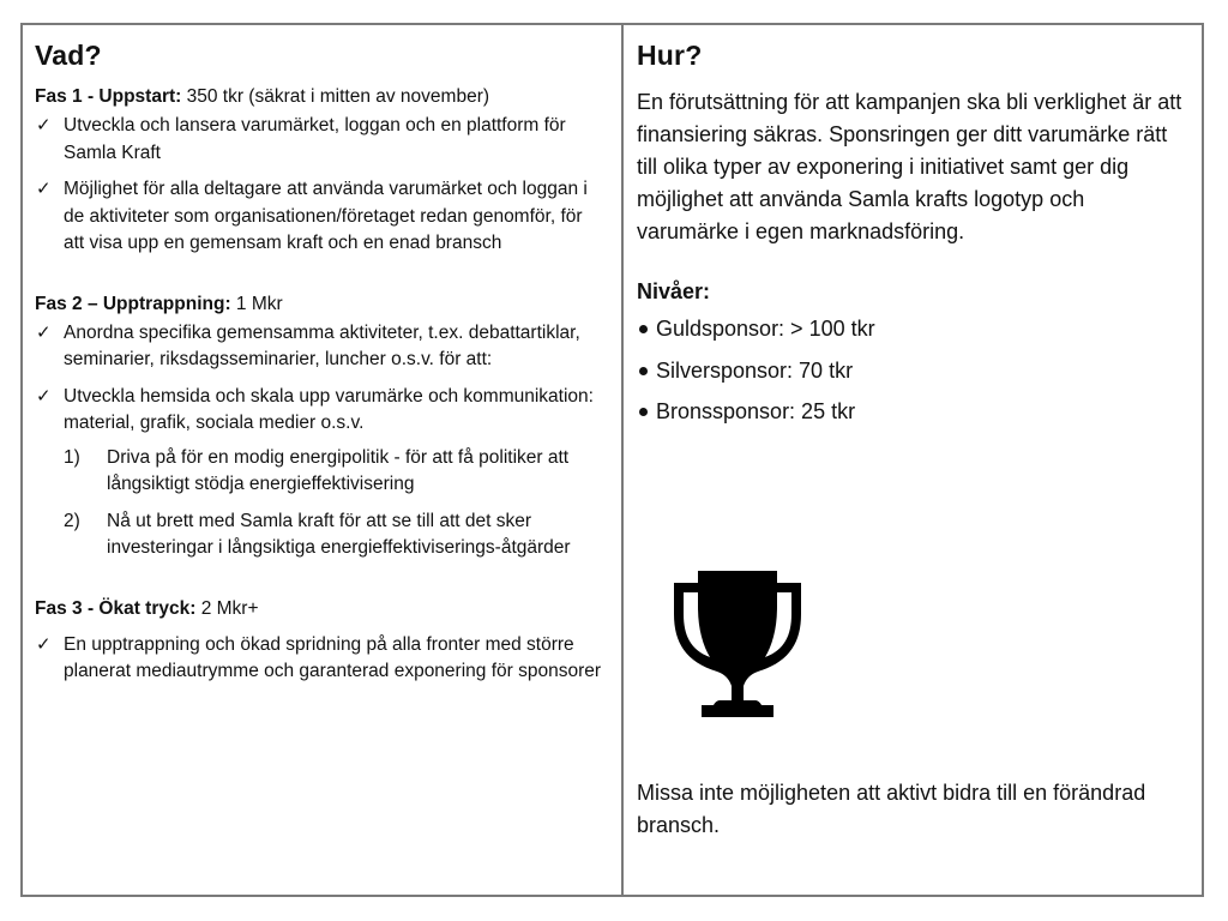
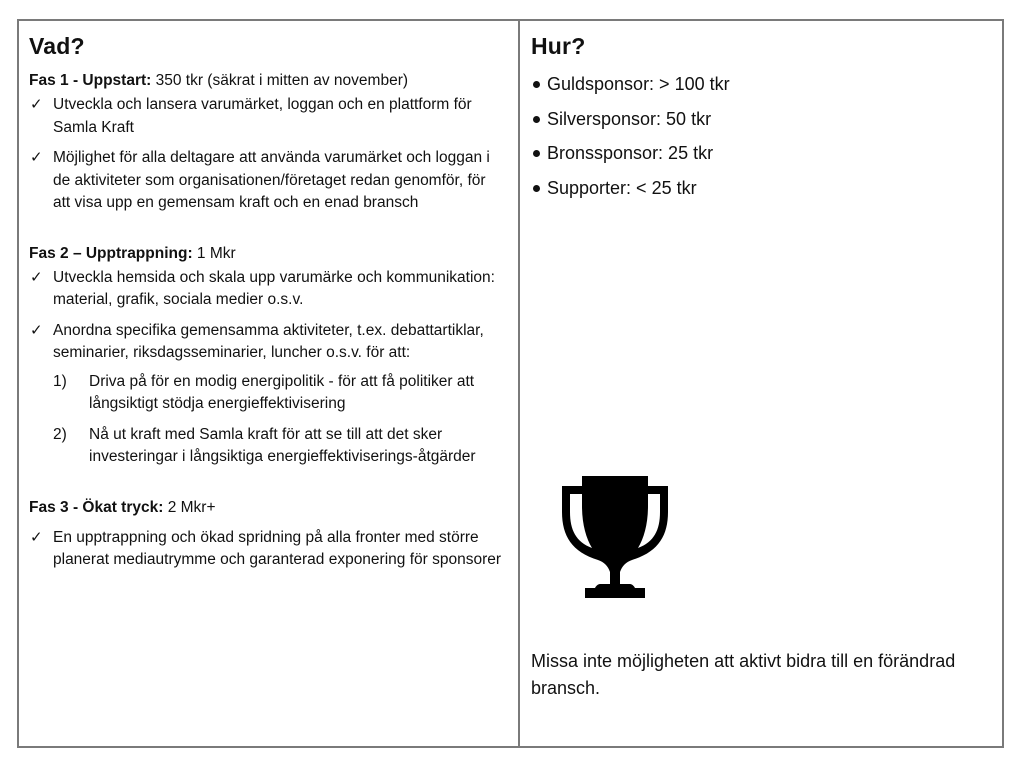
  Vad?
  Fas 1 - Uppstart: 350 tkr (säkrat i mitten av november)
  ✓
  Utveckla och lansera varumärket, loggan och en plattform för Samla Kraft
  ✓
  Möjlighet för alla deltagare att använda varumärket och loggan i de aktiviteter som organisationen/företaget redan genomför, för att visa upp en gemensam kraft och en enad bransch
  Fas 2 – Upptrappning: 1 Mkr
  ✓
- Anordna specifika gemensamma aktiviteter, t.ex. debattartiklar, seminarier, riksdagsseminarier, luncher o.s.v. för att:
+ Utveckla hemsida och skala upp varumärke och kommunikation: material, grafik, sociala medier o.s.v.
  ✓
- Utveckla hemsida och skala upp varumärke och kommunikation: material, grafik, sociala medier o.s.v.
+ Anordna specifika gemensamma aktiviteter, t.ex. debattartiklar, seminarier, riksdagsseminarier, luncher o.s.v. för att:
  1)
  Driva på för en modig energipolitik - för att få politiker att långsiktigt stödja energieffektivisering
  2)
- Nå ut brett med Samla kraft för att se till att det sker investeringar i långsiktiga energieffektiviserings-åtgärder
+ Nå ut kraft med Samla kraft för att se till att det sker investeringar i långsiktiga energieffektiviserings-åtgärder
  Fas 3 - Ökat tryck: 2 Mkr+
  ✓
  En upptrappning och ökad spridning på alla fronter med större planerat mediautrymme och garanterad exponering för sponsorer
  Hur?
- En förutsättning för att kampanjen ska bli verklighet är att finansiering säkras. Sponsringen ger ditt varumärke rätt till olika typer av exponering i initiativet samt ger dig möjlighet att använda Samla krafts logotyp och varumärke i egen marknadsföring.
- Nivåer:
  Guldsponsor: > 100 tkr
- Silversponsor: 70 tkr
+ Silversponsor: 50 tkr
  Bronssponsor: 25 tkr
+ Supporter: < 25 tkr
  Missa inte möjligheten att aktivt bidra till en förändrad bransch.
